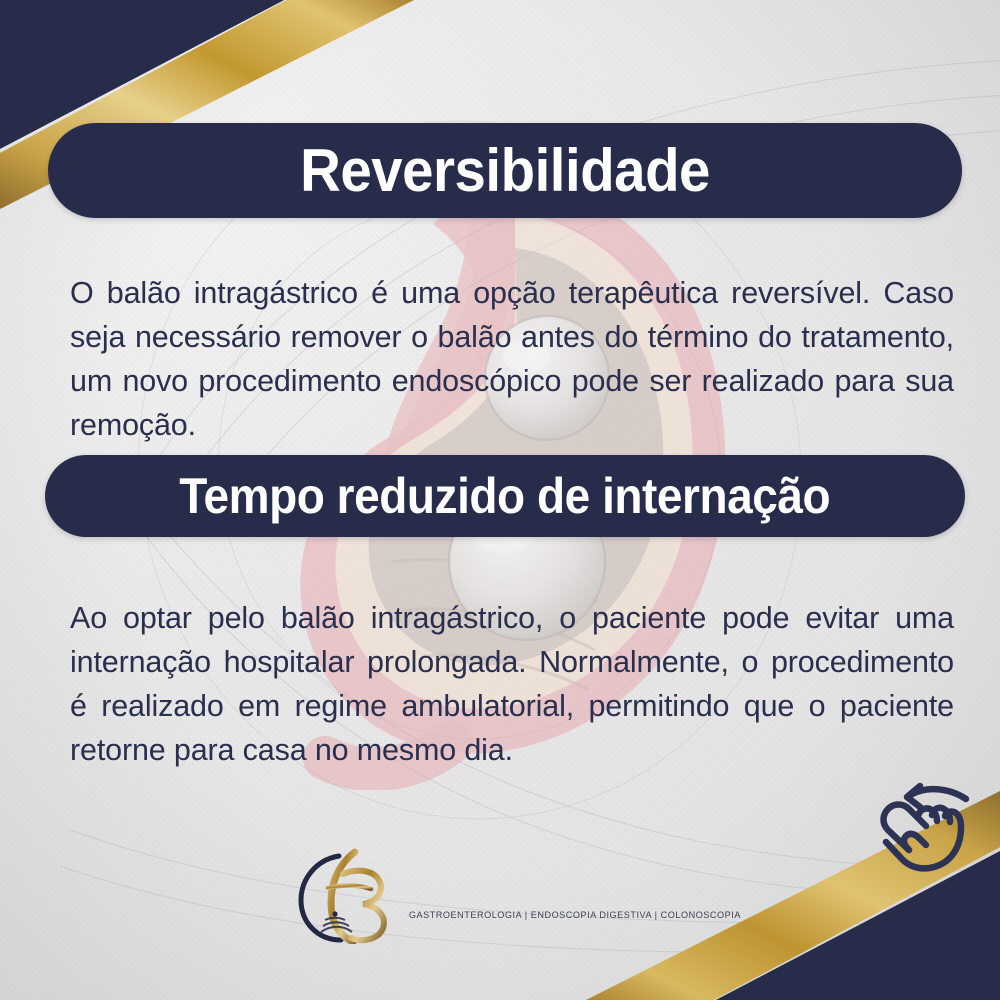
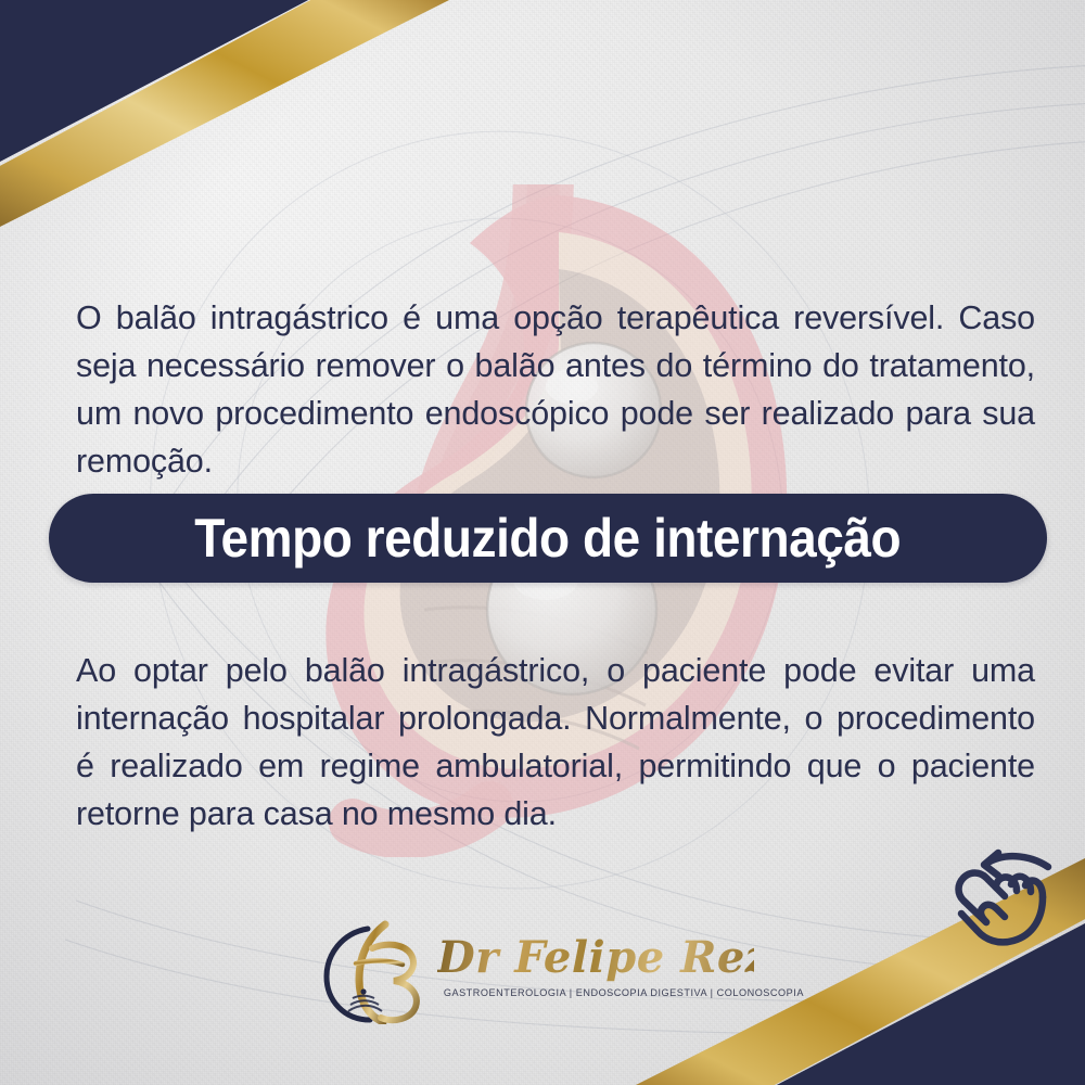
- Reversibilidade
  O balão intragástrico é uma opção terapêutica reversível. Caso seja necessário remover o balão antes do término do tratamento, um novo procedimento endoscópico pode ser realizado para sua remoção.
  Tempo reduzido de internação
  Ao optar pelo balão intragástrico, o paciente pode evitar uma internação hospitalar prolongada. Normalmente, o procedimento é realizado em regime ambulatorial, permitindo que o paciente retorne para casa no mesmo dia.
+ Dr Felipe Rezende
  GASTROENTEROLOGIA | ENDOSCOPIA DIGESTIVA | COLONOSCOPIA
